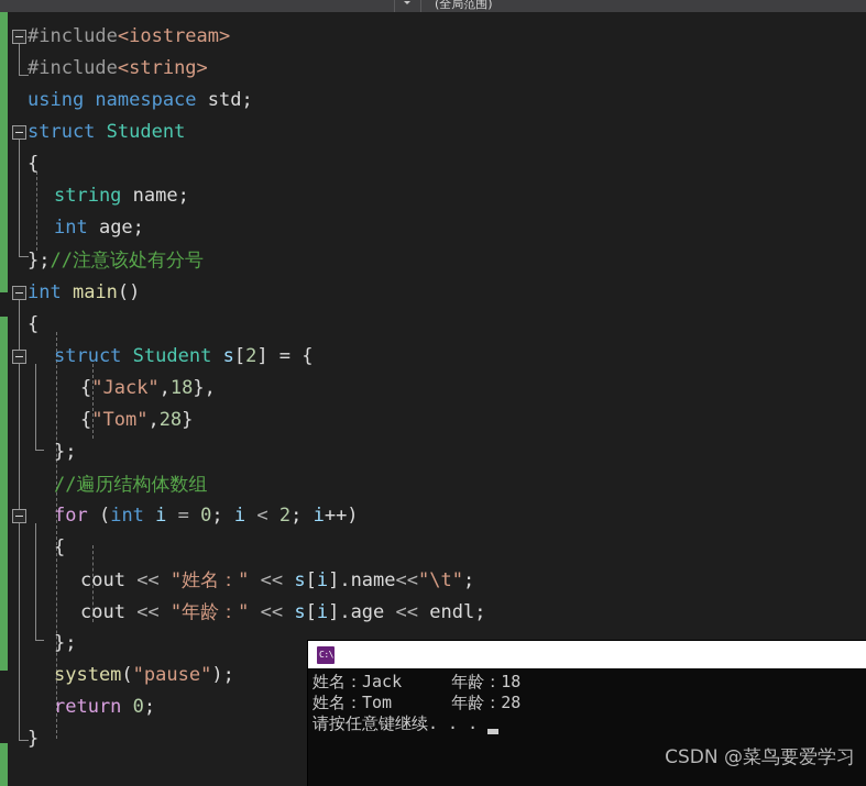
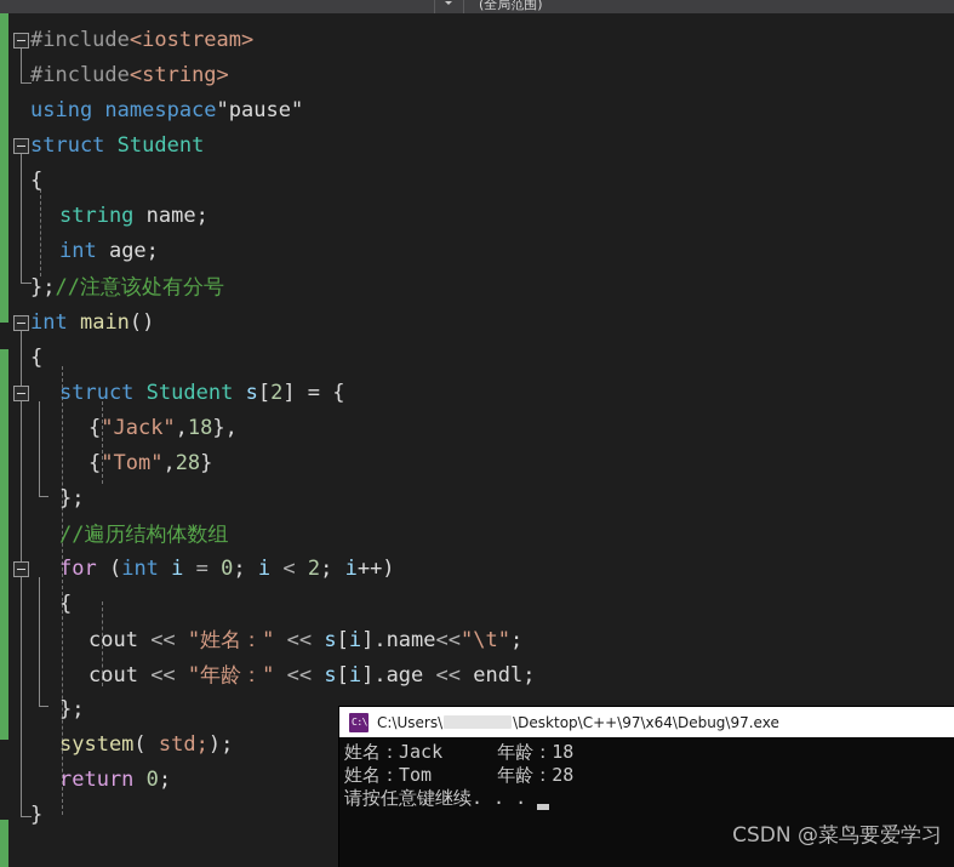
  (全局范围)
  #include<iostream>
  #include<string>
- using namespace std;
+ using namespace"pause"
  struct Student
  {
  string name;
  int age;
  };//注意该处有分号
  int main()
  {
  struct Student s[2] = {
  {"Jack",18},
  {"Tom",28}
  };
  //遍历结构体数组
  for (int i = 0; i < 2; i++)
  {
  cout << "姓名：" << s[i].name<<"\t";
  cout << "年龄：" << s[i].age << endl;
  };
- system("pause");
+ system( std;);
  return 0;
  }
  C:\
+ C:\Users\
+ \Desktop\C++\97\x64\Debug\97.exe
  姓名：Jack 年龄：18
  姓名：Tom 年龄：28
  请按任意键继续. . .
  CSDN @菜鸟要爱学习
